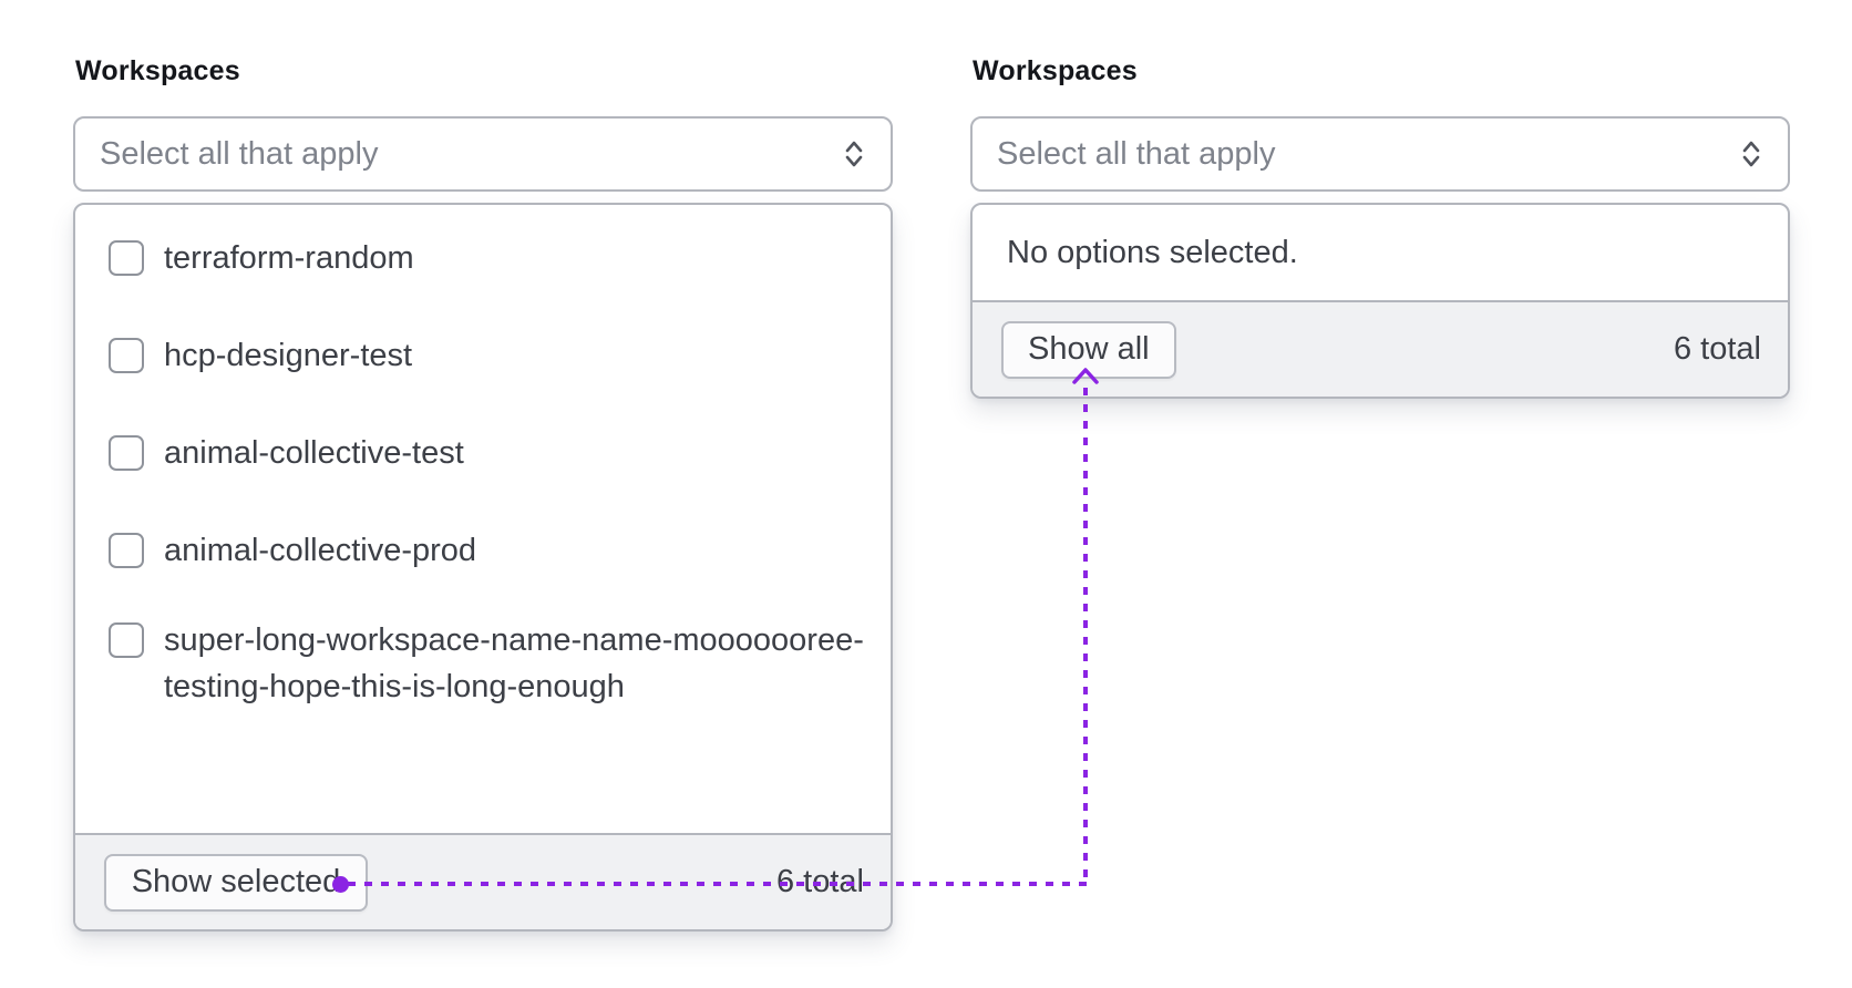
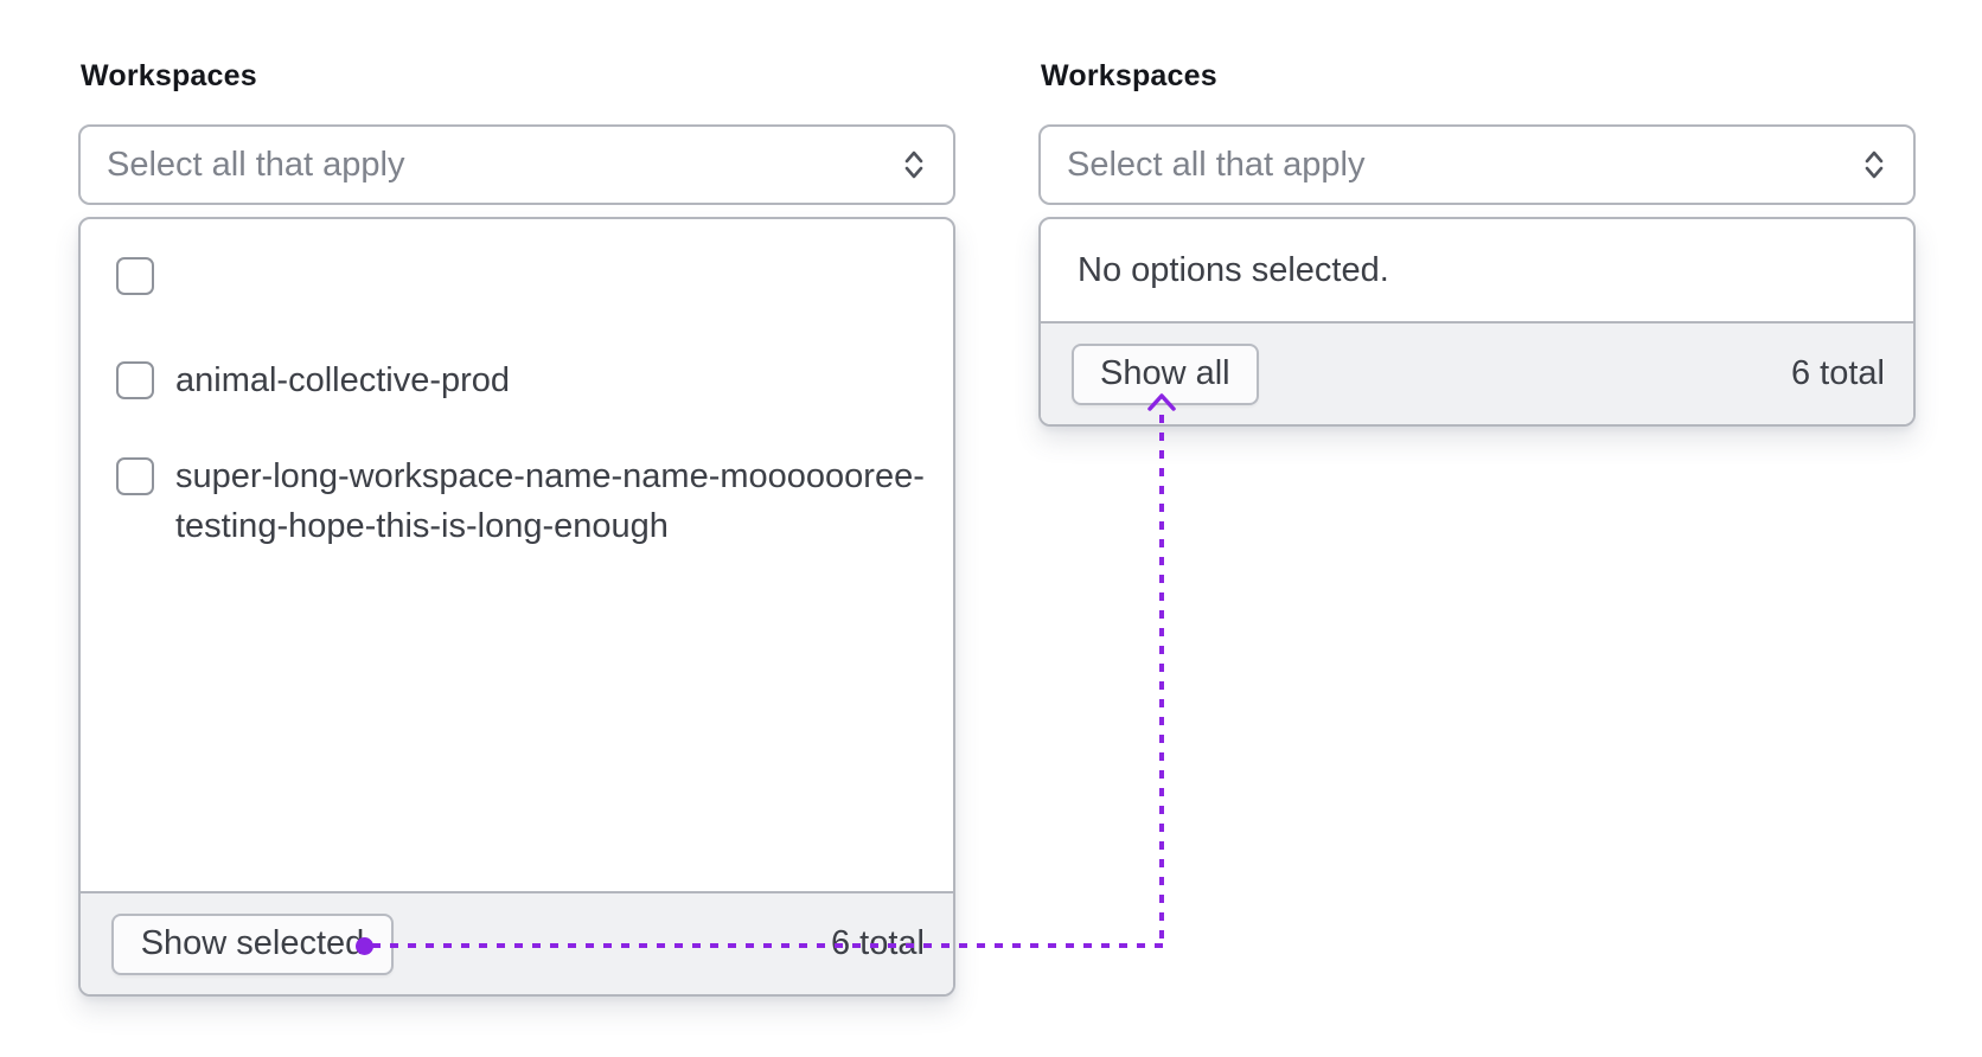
  Workspaces
  Select all that apply
- terraform-random
- hcp-designer-test
- animal-collective-test
  animal-collective-prod
  super-long-workspace-name-name-mooooooree-testing-hope-this-is-long-enough
  Show selecte
  Workspaces
  Select all that apply
  No options selected.
  Show all
  6 total
